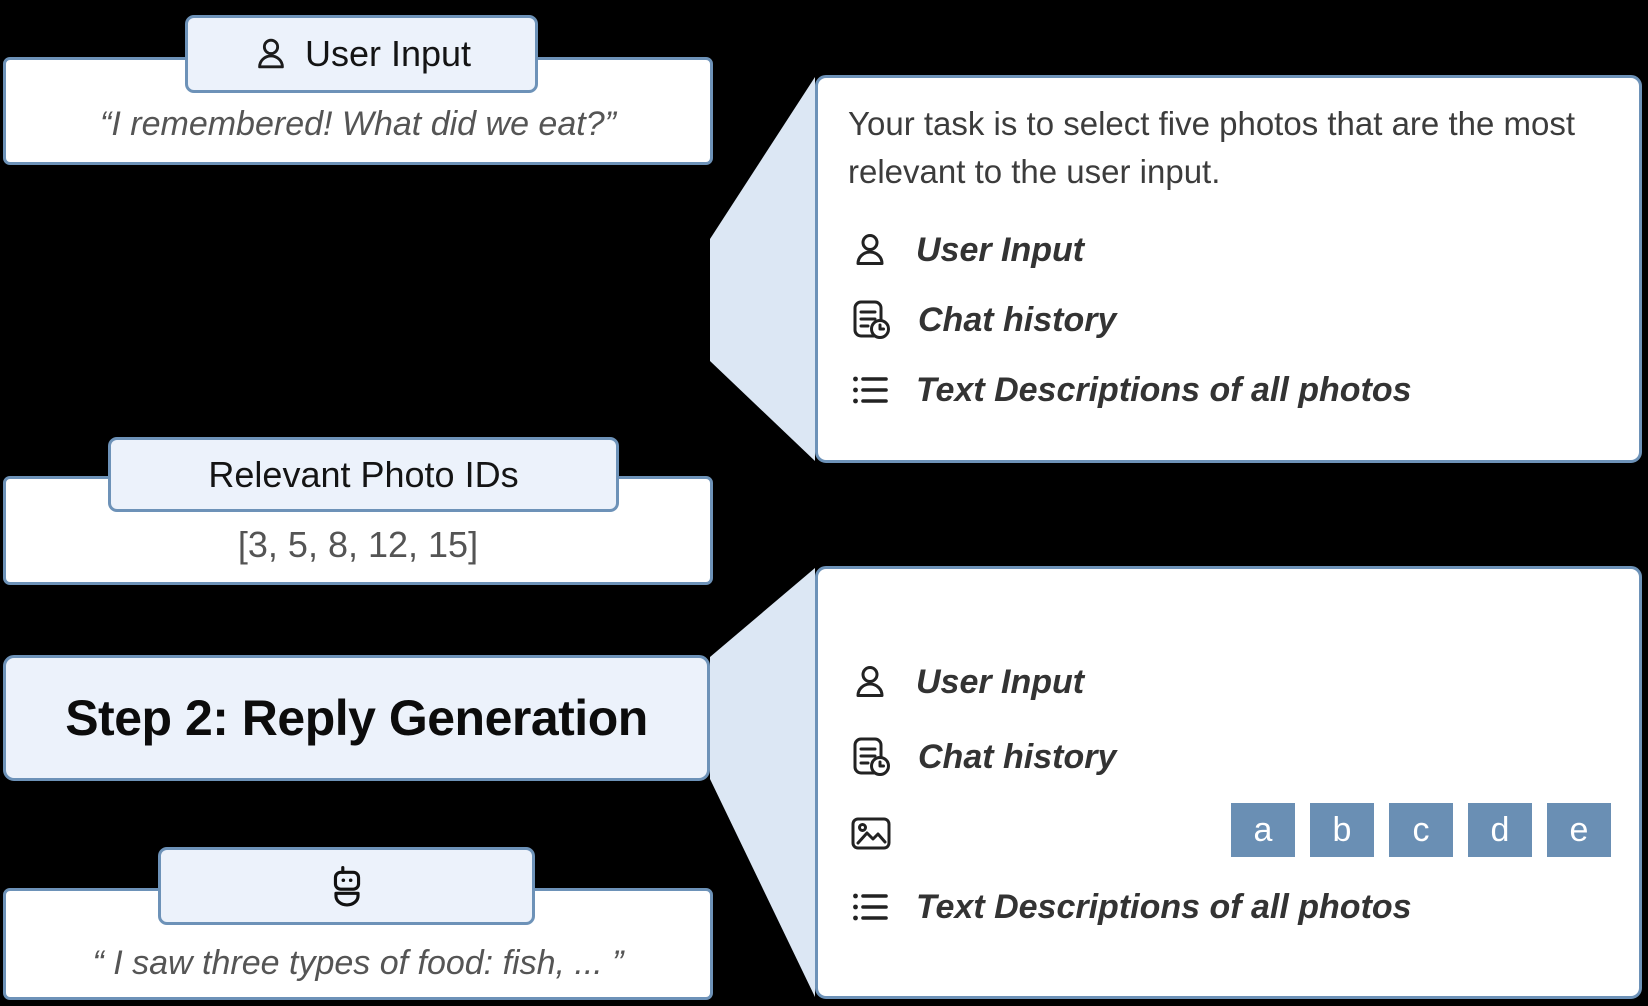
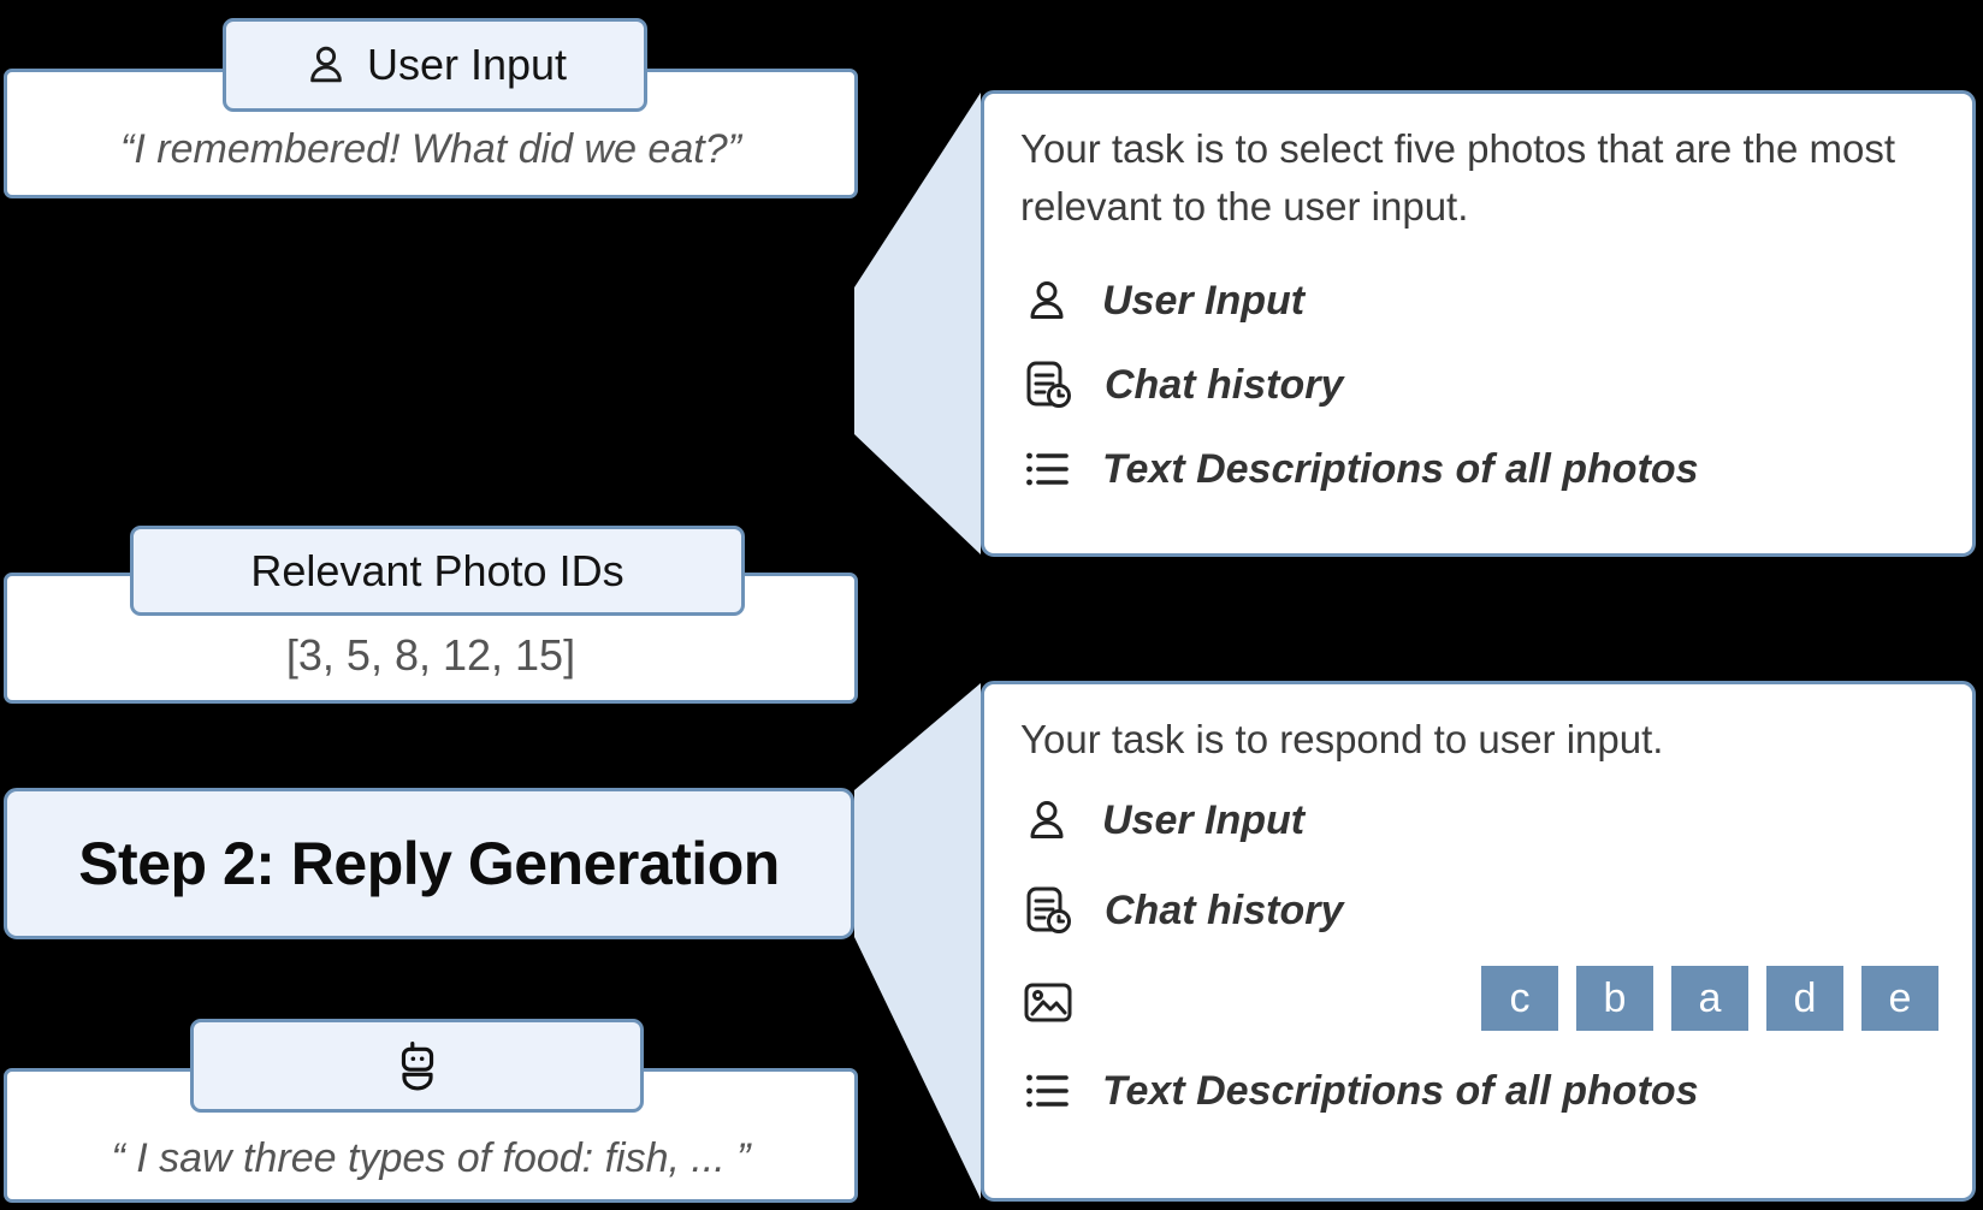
  “I remembered! What did we eat?”
  User Input
  [3, 5, 8, 12, 15]
  Relevant Photo IDs
  Step 2: Reply Generation
  “ I saw three types of food: fish, ... ”
  Your task is to select five photos that are the most relevant to the user input.
  User Input
  Chat history
  Text Descriptions of all photos
+ Your task is to respond to user input.
  User Input
  Chat history
- a
+ c
  b
- c
+ a
  d
  e
  Text Descriptions of all photos
